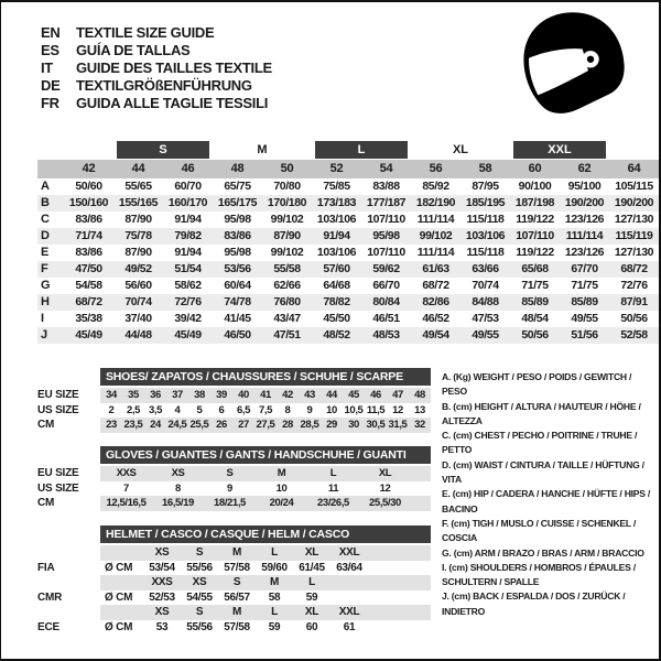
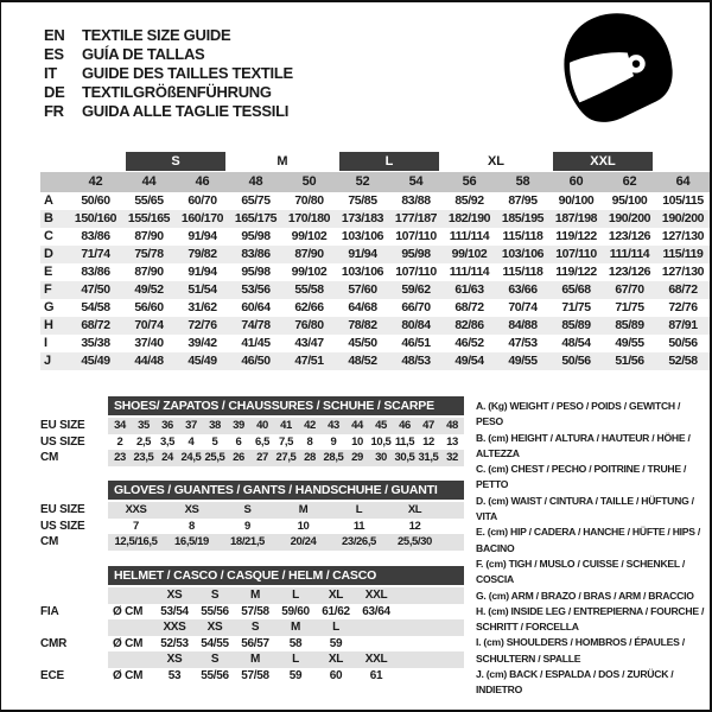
  EN
  TEXTILE SIZE GUIDE
  ES
  GUÍA DE TALLAS
  IT
  GUIDE DES TAILLES TEXTILE
  DE
  TEXTILGRÖßENFÜHRUNG
  FR
  GUIDA ALLE TAGLIE TESSILI
  S
  M
  L
  XL
  XXL
  42
  44
  46
  48
  50
  52
  54
  56
  58
  60
  62
  64
  A
  50/60
  55/65
  60/70
  65/75
  70/80
  75/85
  83/88
  85/92
  87/95
  90/100
  95/100
  105/115
  B
  150/160
  155/165
  160/170
  165/175
  170/180
  173/183
  177/187
  182/190
  185/195
  187/198
  190/200
  190/200
  C
  83/86
  87/90
  91/94
  95/98
  99/102
  103/106
  107/110
  111/114
  115/118
  119/122
  123/126
  127/130
  D
  71/74
  75/78
  79/82
  83/86
  87/90
  91/94
  95/98
  99/102
  103/106
  107/110
  111/114
  115/119
  E
  83/86
  87/90
  91/94
  95/98
  99/102
  103/106
  107/110
  111/114
  115/118
  119/122
  123/126
  127/130
  F
  47/50
  49/52
  51/54
  53/56
  55/58
  57/60
  59/62
  61/63
  63/66
  65/68
  67/70
  68/72
  G
  54/58
  56/60
- 58/62
+ 31/62
  60/64
  62/66
  64/68
  66/70
  68/72
  70/74
  71/75
  71/75
  72/76
  H
  68/72
  70/74
  72/76
  74/78
  76/80
  78/82
  80/84
  82/86
  84/88
  85/89
  85/89
  87/91
  I
  35/38
  37/40
  39/42
  41/45
  43/47
  45/50
  46/51
  46/52
  47/53
  48/54
  49/55
  50/56
  J
  45/49
  44/48
  45/49
  46/50
  47/51
  48/52
  48/53
  49/54
  49/55
  50/56
  51/56
  52/58
  SHOES/ ZAPATOS / CHAUSSURES / SCHUHE / SCARPE
  EU SIZE
  34
  35
  36
  37
  38
  39
  40
  41
  42
  43
  44
  45
  46
  47
  48
  US SIZE
  2
  2,5
  3,5
  4
  5
  6
  6,5
  7,5
  8
  9
  10
  10,5
  11,5
  12
  13
  CM
  23
  23,5
  24
  24,5
  25,5
  26
  27
  27,5
  28
  28,5
  29
  30
  30,5
  31,5
  32
  GLOVES / GUANTES / GANTS / HANDSCHUHE / GUANTI
  EU SIZE
  XXS
  XS
  S
  M
  L
  XL
  US SIZE
  7
  8
  9
  10
  11
  12
  CM
  12,5/16,5
  16,5/19
  18/21,5
  20/24
  23/26,5
  25,5/30
  HELMET / CASCO / CASQUE / HELM / CASCO
  XS
  S
  M
  L
  XL
  XXL
  FIA
  Ø CM
  53/54
  55/56
  57/58
  59/60
- 61/45
+ 61/62
  63/64
  XXS
  XS
  S
  M
  L
  CMR
  Ø CM
  52/53
  54/55
  56/57
  58
  59
  XS
  S
  M
  L
  XL
  XXL
  ECE
  Ø CM
  53
  55/56
  57/58
  59
  60
  61
  A. (Kg) WEIGHT / PESO / POIDS / GEWITCH / PESO
  B. (cm) HEIGHT / ALTURA / HAUTEUR / HÖHE / ALTEZZA
  C. (cm) CHEST / PECHO / POITRINE / TRUHE / PETTO
  D. (cm) WAIST / CINTURA / TAILLE / HÜFTUNG / VITA
  E. (cm) HIP / CADERA / HANCHE / HÜFTE / HIPS / BACINO
  F. (cm) TIGH / MUSLO / CUISSE / SCHENKEL / COSCIA
  G. (cm) ARM / BRAZO / BRAS / ARM / BRACCIO
+ H. (cm) INSIDE LEG / ENTREPIERNA / FOURCHE / SCHRITT / FORCELLA
  I. (cm) SHOULDERS / HOMBROS / ÉPAULES / SCHULTERN / SPALLE
  J. (cm) BACK / ESPALDA / DOS / ZURÜCK / INDIETRO
